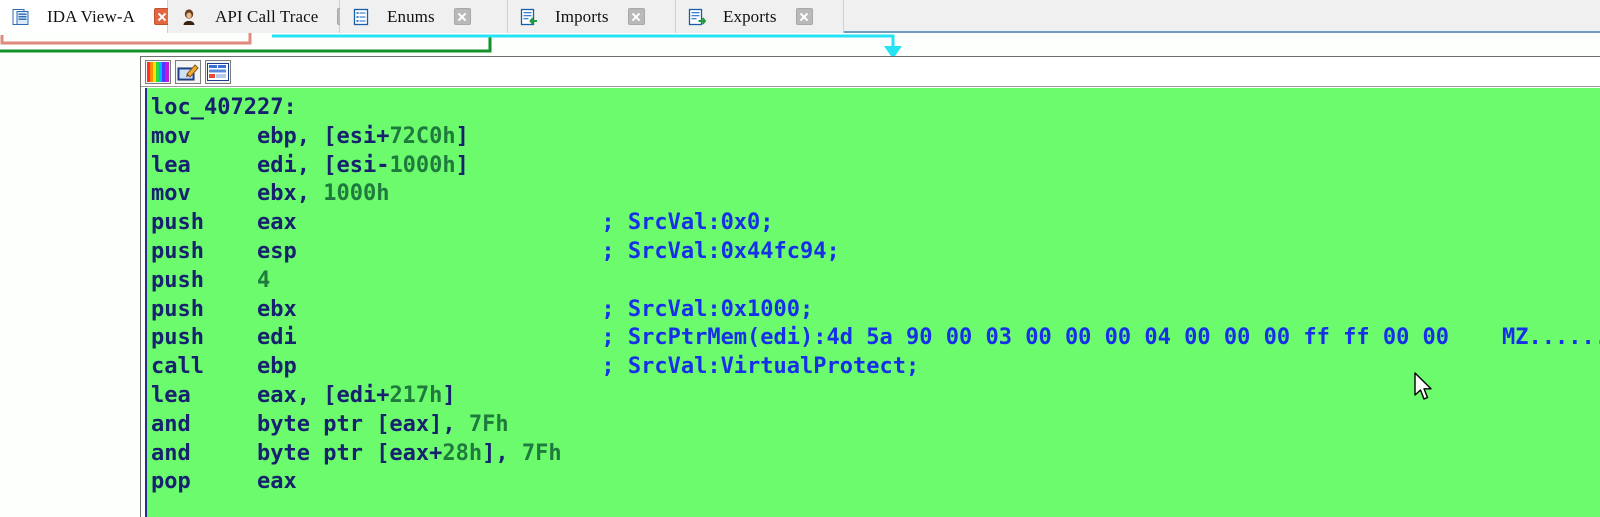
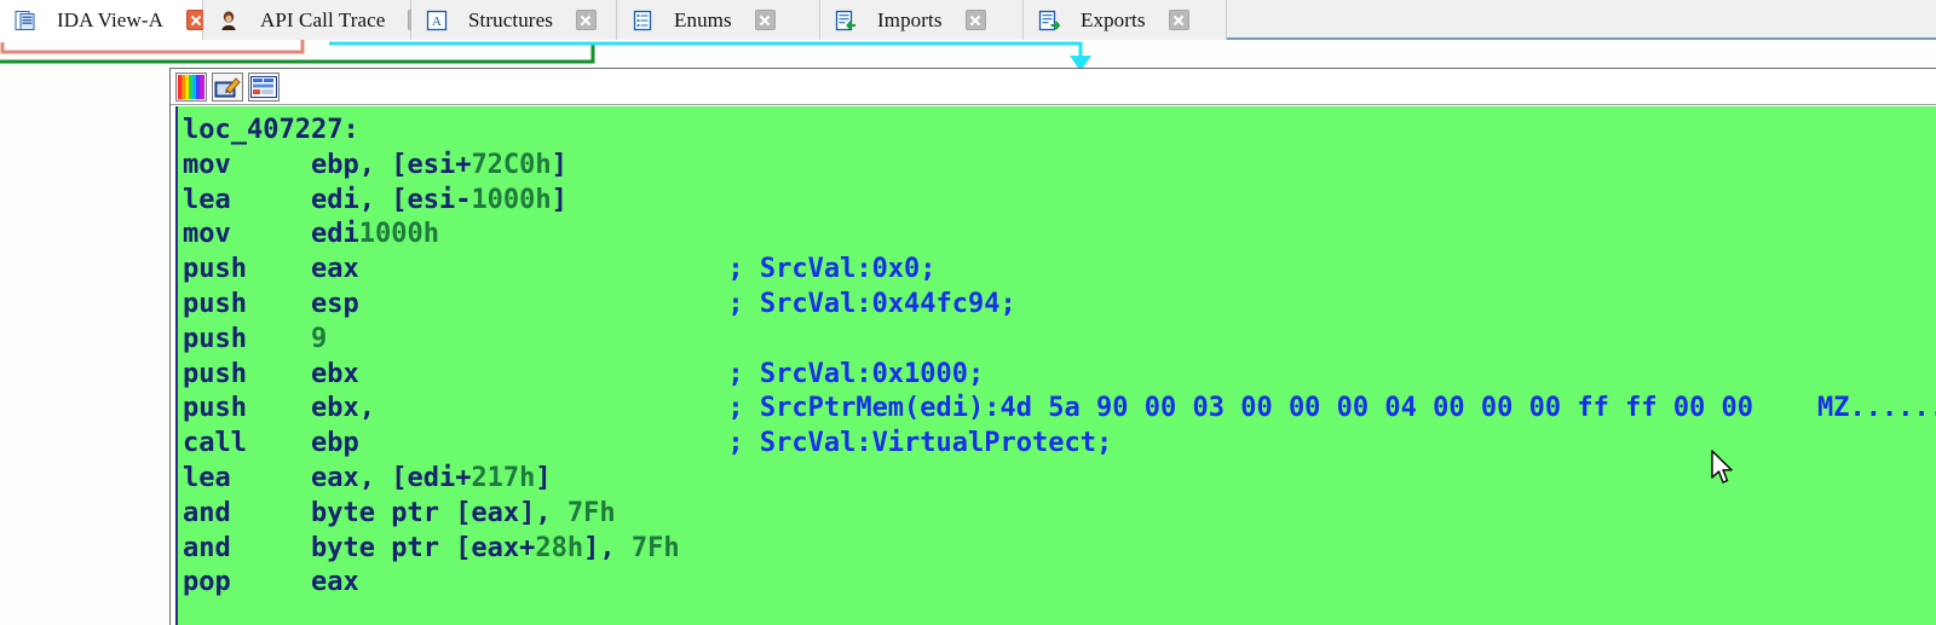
  IDA View-A
  API Call Trace
+ A
+ Structures
  Enums
  Imports
  Exports
  loc_407227:
  mov ebp, [esi+72C0h]
  lea edi, [esi-1000h]
- mov ebx, 1000h
+ mov edi1000h
  push eax ; SrcVal:0x0;
  push esp ; SrcVal:0x44fc94;
- push 4
+ push 9
  push ebx ; SrcVal:0x1000;
- push edi ; SrcPtrMem(edi):4d 5a 90 00 03 00 00 00 04 00 00 00 ff ff 00 00 MZ.....
+ push ebx, ; SrcPtrMem(edi):4d 5a 90 00 03 00 00 00 04 00 00 00 ff ff 00 00 MZ.....
  call ebp ; SrcVal:VirtualProtect;
  lea eax, [edi+217h]
  and byte ptr [eax], 7Fh
  and byte ptr [eax+28h], 7Fh
  pop eax
